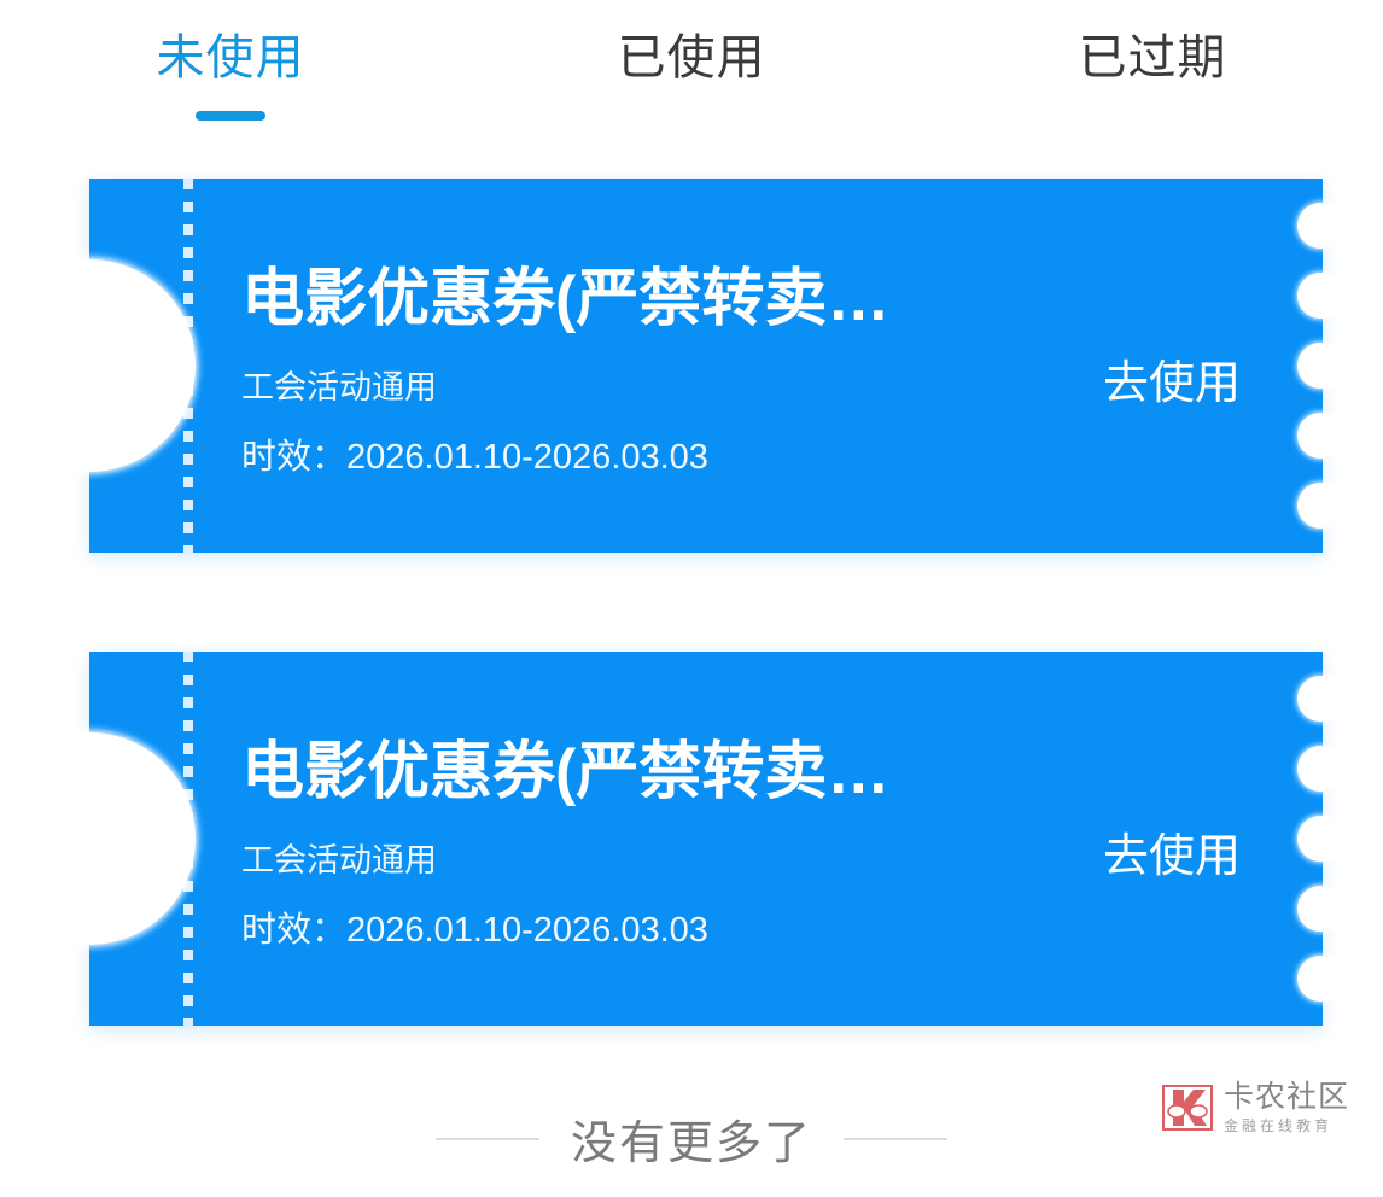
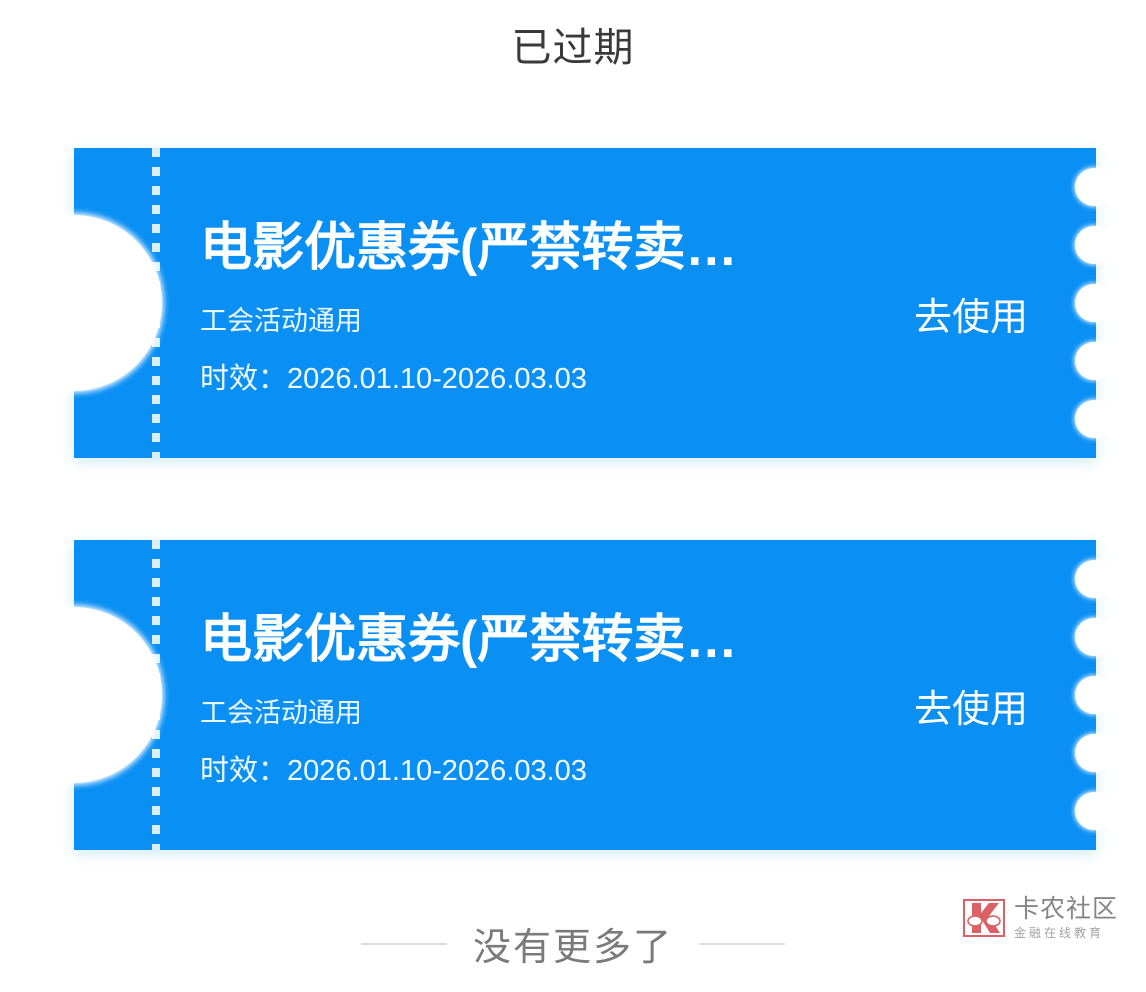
- 未使用
- 已使用
  已过期
  电影优惠券(严禁转卖…
  工会活动通用
  时效：2026.01.10-2026.03.03
  去使用
  电影优惠券(严禁转卖…
  工会活动通用
  时效：2026.01.10-2026.03.03
  去使用
  没有更多了
  卡农社区
  金融在线教育
